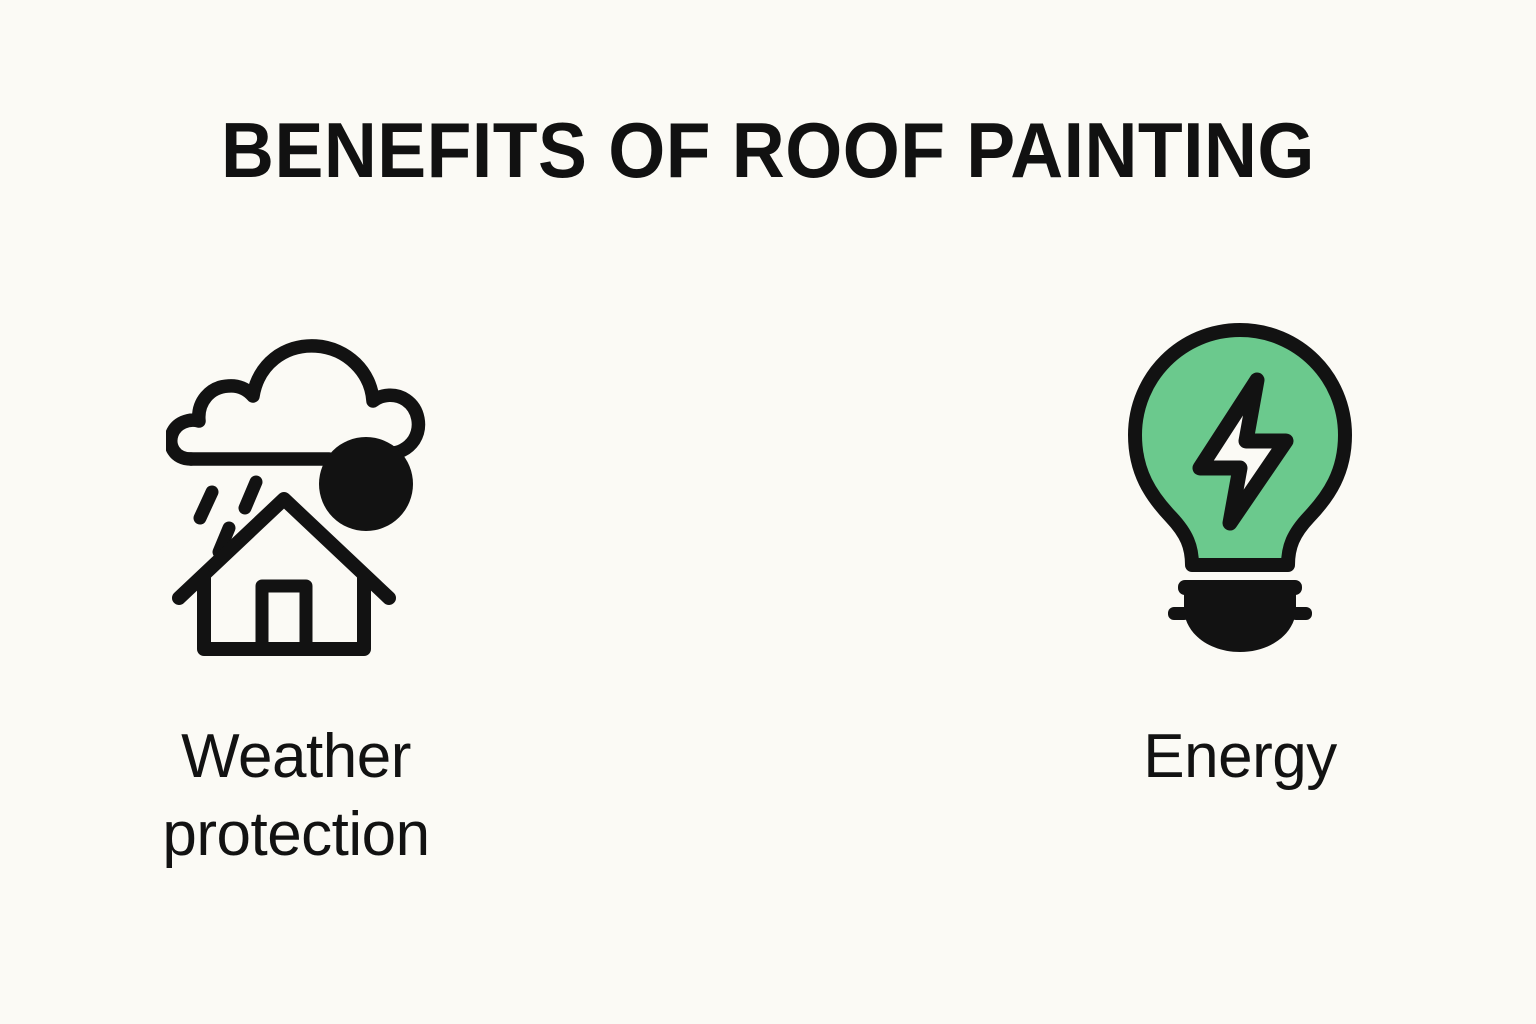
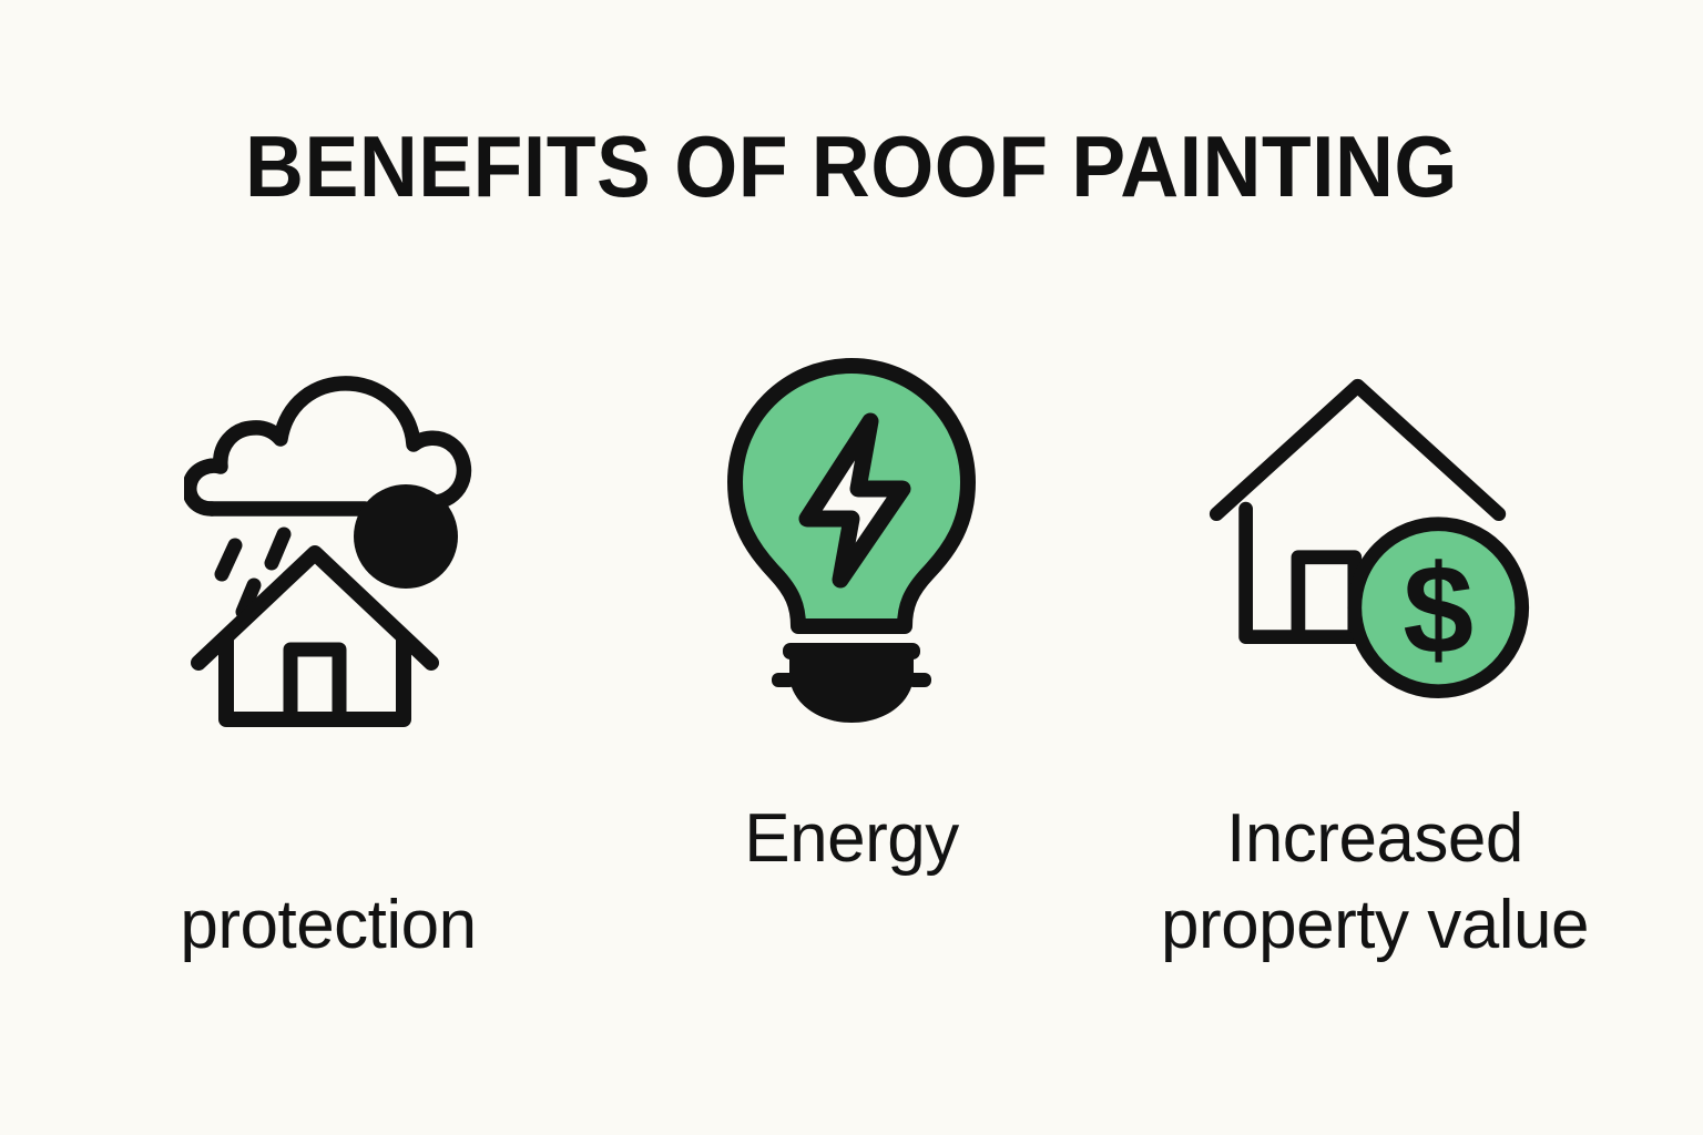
  BENEFITS OF ROOF PAINTING
- Weather
  protection
  Energy
+ $
+ Increased
+ property value
